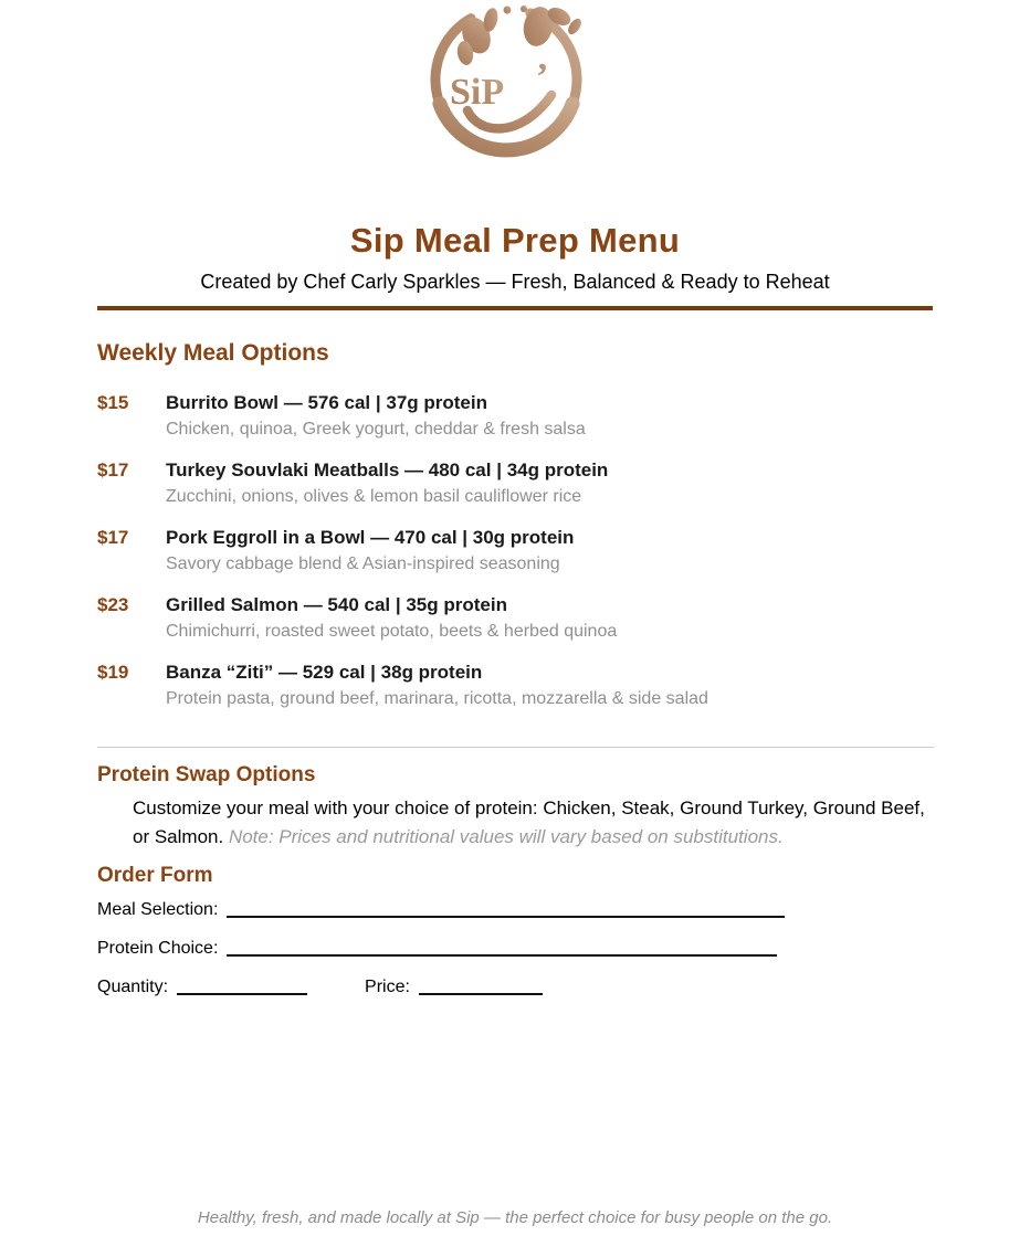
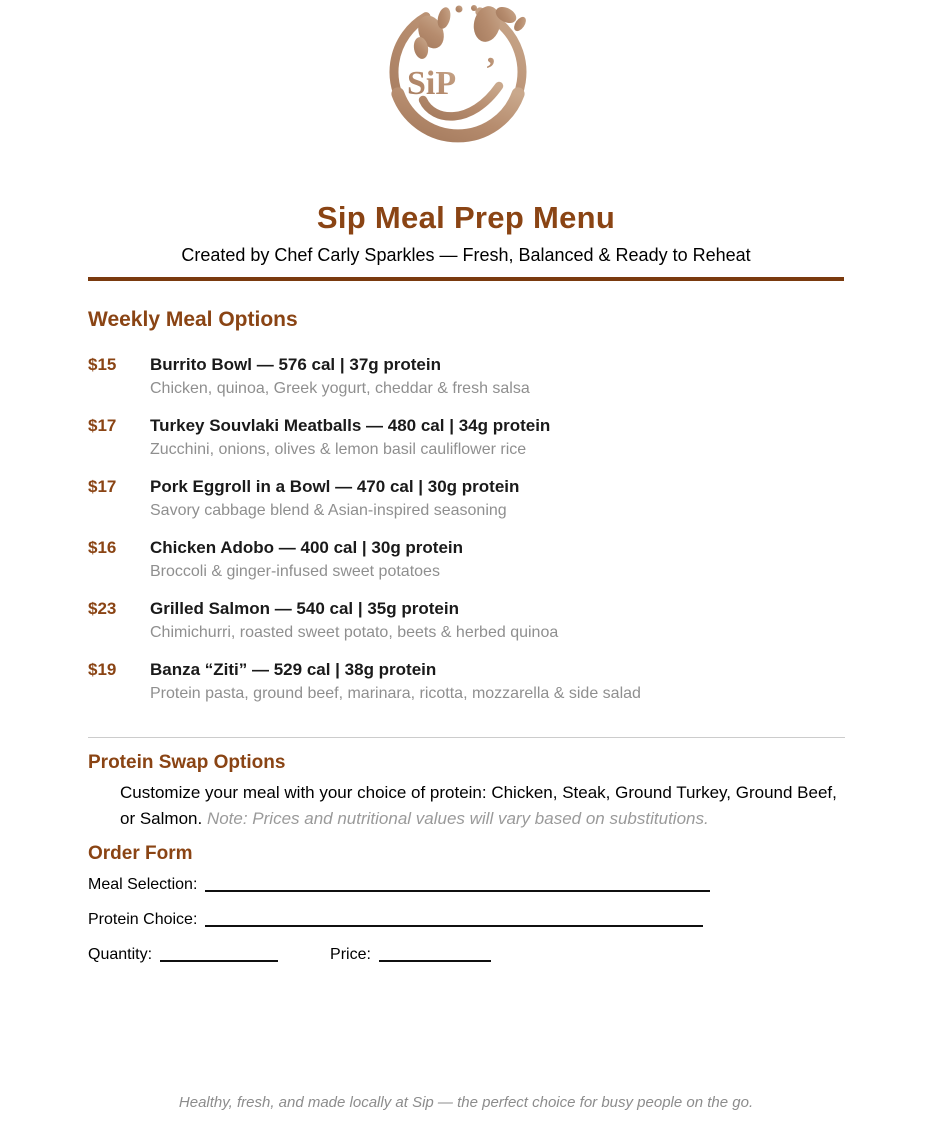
  SiP
  ’
  Sip Meal Prep Menu
  Created by Chef Carly Sparkles — Fresh, Balanced & Ready to Reheat
  Weekly Meal Options
  $15
  Burrito Bowl — 576 cal | 37g protein
  Chicken, quinoa, Greek yogurt, cheddar & fresh salsa
  $17
  Turkey Souvlaki Meatballs — 480 cal | 34g protein
  Zucchini, onions, olives & lemon basil cauliflower rice
  $17
  Pork Eggroll in a Bowl — 470 cal | 30g protein
  Savory cabbage blend & Asian-inspired seasoning
+ $16
+ Chicken Adobo — 400 cal | 30g protein
+ Broccoli & ginger-infused sweet potatoes
  $23
  Grilled Salmon — 540 cal | 35g protein
  Chimichurri, roasted sweet potato, beets & herbed quinoa
  $19
  Banza “Ziti” — 529 cal | 38g protein
  Protein pasta, ground beef, marinara, ricotta, mozzarella & side salad
  Protein Swap Options
  Customize your meal with your choice of protein: Chicken, Steak, Ground Turkey, Ground Beef, or Salmon. Note: Prices and nutritional values will vary based on substitutions.
  Order Form
  Meal Selection:
  Protein Choice:
  Quantity: Price:
  Healthy, fresh, and made locally at Sip — the perfect choice for busy people on the go.
